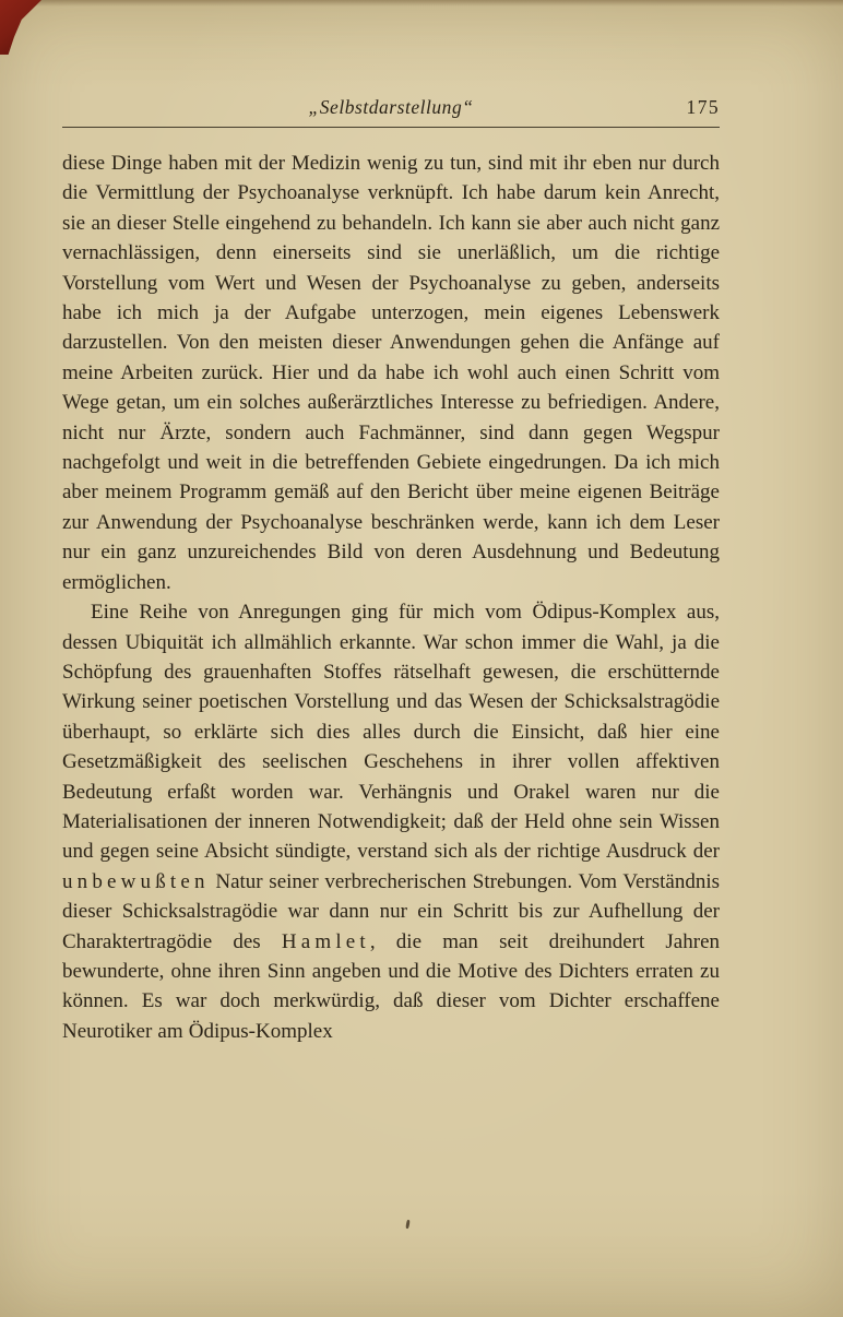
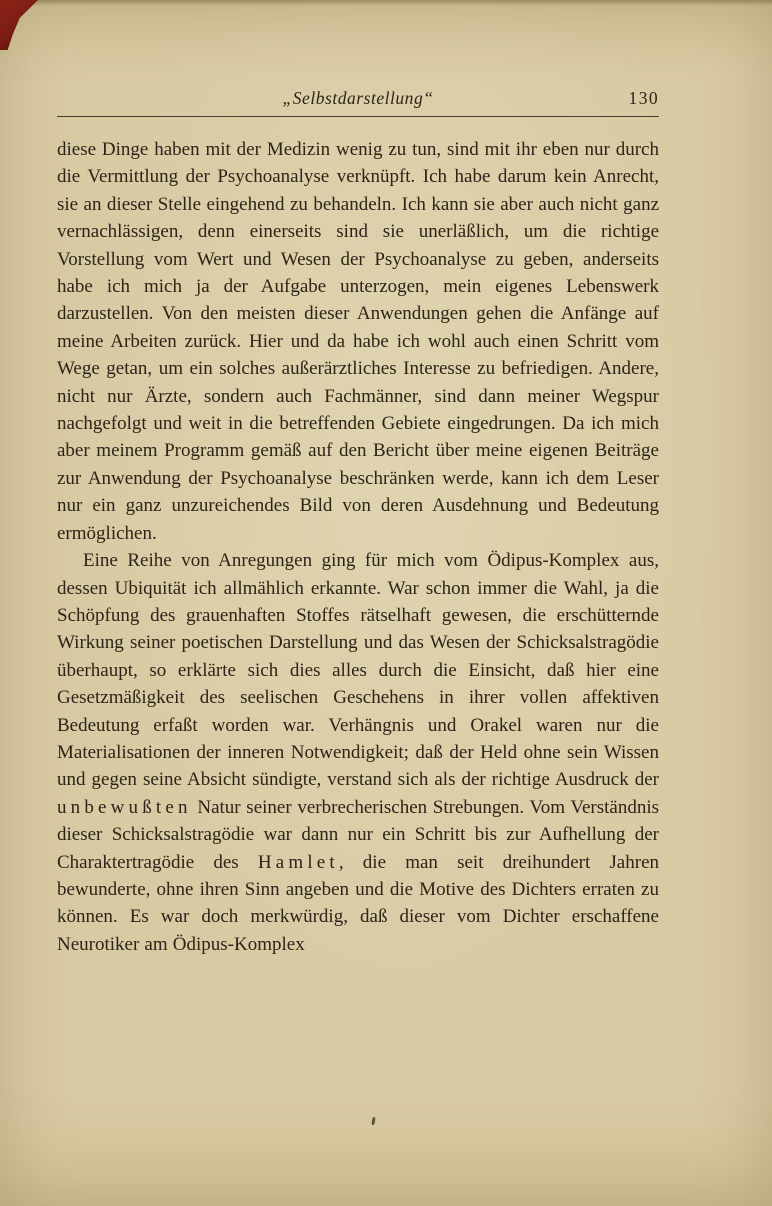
  „Selbstdarstellung“
- 175
+ 130
- diese Dinge haben mit der Medizin wenig zu tun, sind mit ihr eben nur durch die Vermittlung der Psychoanalyse verknüpft. Ich habe darum kein Anrecht, sie an dieser Stelle eingehend zu behandeln. Ich kann sie aber auch nicht ganz vernachlässigen, denn einerseits sind sie unerläßlich, um die richtige Vorstellung vom Wert und Wesen der Psychoanalyse zu geben, anderseits habe ich mich ja der Aufgabe unterzogen, mein eigenes Lebenswerk darzustellen. Von den meisten dieser Anwendungen gehen die Anfänge auf meine Arbeiten zurück. Hier und da habe ich wohl auch einen Schritt vom Wege getan, um ein solches außerärztliches Interesse zu befriedigen. Andere, nicht nur Ärzte, sondern auch Fachmänner, sind dann gegen Wegspur nachgefolgt und weit in die betreffenden Gebiete eingedrungen. Da ich mich aber meinem Programm gemäß auf den Bericht über meine eigenen Beiträge zur Anwendung der Psychoanalyse beschränken werde, kann ich dem Leser nur ein ganz unzureichendes Bild von deren Ausdehnung und Bedeutung ermöglichen.
+ diese Dinge haben mit der Medizin wenig zu tun, sind mit ihr eben nur durch die Vermittlung der Psychoanalyse verknüpft. Ich habe darum kein Anrecht, sie an dieser Stelle eingehend zu behandeln. Ich kann sie aber auch nicht ganz vernachlässigen, denn einerseits sind sie unerläßlich, um die richtige Vorstellung vom Wert und Wesen der Psychoanalyse zu geben, anderseits habe ich mich ja der Aufgabe unterzogen, mein eigenes Lebenswerk darzustellen. Von den meisten dieser Anwendungen gehen die Anfänge auf meine Arbeiten zurück. Hier und da habe ich wohl auch einen Schritt vom Wege getan, um ein solches außerärztliches Interesse zu befriedigen. Andere, nicht nur Ärzte, sondern auch Fachmänner, sind dann meiner Wegspur nachgefolgt und weit in die betreffenden Gebiete eingedrungen. Da ich mich aber meinem Programm gemäß auf den Bericht über meine eigenen Beiträge zur Anwendung der Psychoanalyse beschränken werde, kann ich dem Leser nur ein ganz unzureichendes Bild von deren Ausdehnung und Bedeutung ermöglichen.
- Eine Reihe von Anregungen ging für mich vom Ödipus-Komplex aus, dessen Ubiquität ich allmählich erkannte. War schon immer die Wahl, ja die Schöpfung des grauenhaften Stoffes rätselhaft gewesen, die erschütternde Wirkung seiner poetischen Vorstellung und das Wesen der Schicksalstragödie überhaupt, so erklärte sich dies alles durch die Einsicht, daß hier eine Gesetzmäßigkeit des seelischen Geschehens in ihrer vollen affektiven Bedeutung erfaßt worden war. Verhängnis und Orakel waren nur die Materialisationen der inneren Notwendigkeit; daß der Held ohne sein Wissen und gegen seine Absicht sündigte, verstand sich als der richtige Ausdruck der unbewußten Natur seiner verbrecherischen Strebungen. Vom Verständnis dieser Schicksalstragödie war dann nur ein Schritt bis zur Aufhellung der Charaktertragödie des Hamlet, die man seit dreihundert Jahren bewunderte, ohne ihren Sinn angeben und die Motive des Dichters erraten zu können. Es war doch merkwürdig, daß dieser vom Dichter erschaffene Neurotiker am Ödipus-Komplex
+ Eine Reihe von Anregungen ging für mich vom Ödipus-Komplex aus, dessen Ubiquität ich allmählich erkannte. War schon immer die Wahl, ja die Schöpfung des grauenhaften Stoffes rätselhaft gewesen, die erschütternde Wirkung seiner poetischen Darstellung und das Wesen der Schicksalstragödie überhaupt, so erklärte sich dies alles durch die Einsicht, daß hier eine Gesetzmäßigkeit des seelischen Geschehens in ihrer vollen affektiven Bedeutung erfaßt worden war. Verhängnis und Orakel waren nur die Materialisationen der inneren Notwendigkeit; daß der Held ohne sein Wissen und gegen seine Absicht sündigte, verstand sich als der richtige Ausdruck der unbewußten Natur seiner verbrecherischen Strebungen. Vom Verständnis dieser Schicksalstragödie war dann nur ein Schritt bis zur Aufhellung der Charaktertragödie des Hamlet, die man seit dreihundert Jahren bewunderte, ohne ihren Sinn angeben und die Motive des Dichters erraten zu können. Es war doch merkwürdig, daß dieser vom Dichter erschaffene Neurotiker am Ödipus-Komplex
